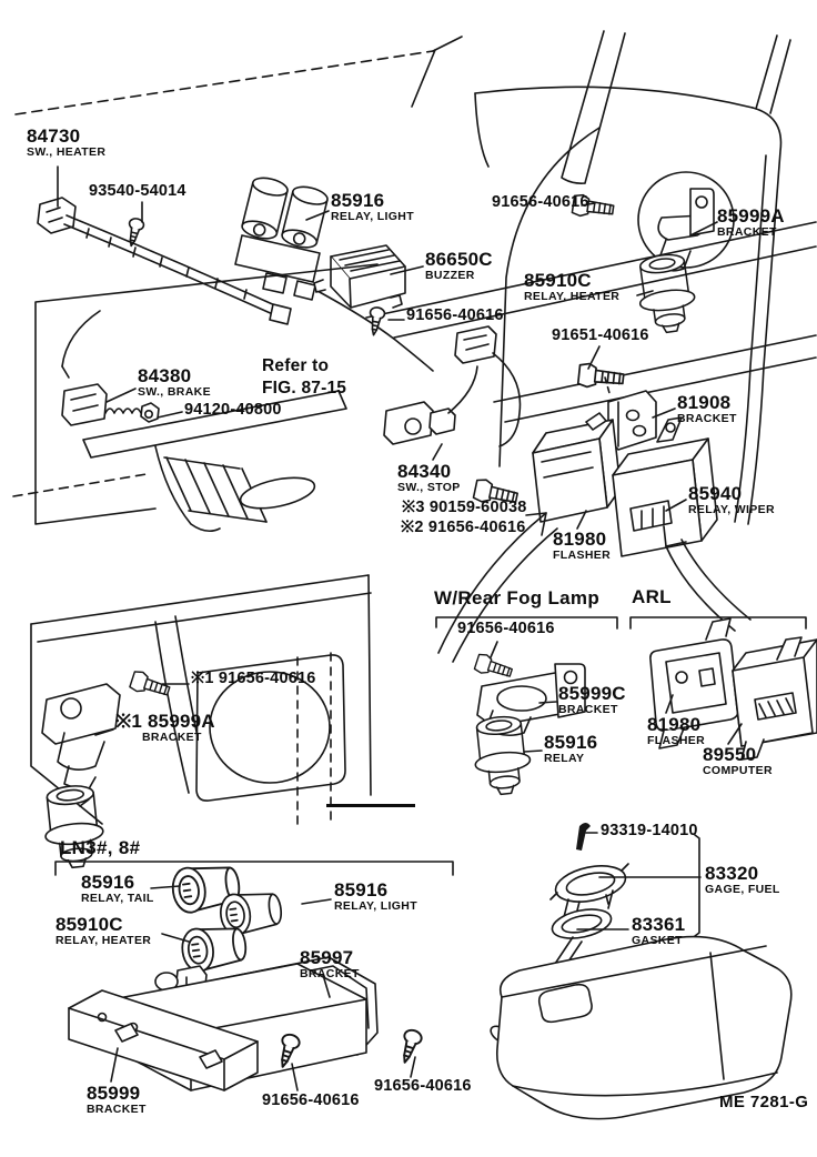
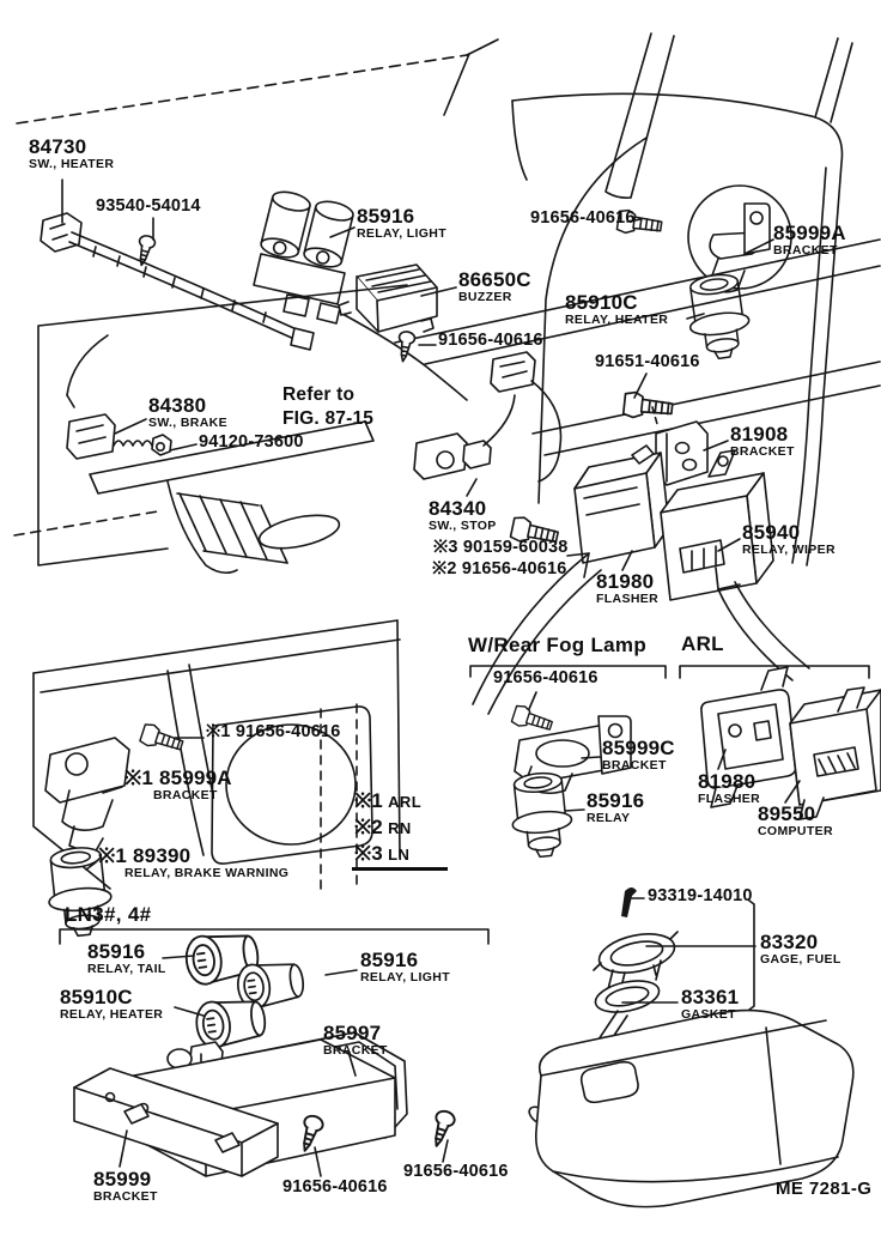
  84730
  SW., HEATER
  93540-54014
  85916
  RELAY, LIGHT
  91656-40616
  85999A
  BRACKET
  86650C
  BUZZER
  85910C
  RELAY, HEATER
  91656-40616
  91651-40616
  84380
  SW., BRAKE
  Refer to
  FIG. 87-15
- 94120-40800
+ 94120-73600
  84340
  SW., STOP
  ※3 90159-60038
  ※2 91656-40616
  81980
  FLASHER
  85940
  RELAY, WIPER
  81908
  BRACKET
  W/Rear Fog Lamp
  91656-40616
  85999C
  BRACKET
  85916
  RELAY
  ARL
  81980
  FLASHER
  89550
  COMPUTER
  ※1 91656-40616
  ※1 85999A
  BRACKET
+ ※1 89390
+ RELAY, BRAKE WARNING
+ ※1 ARL
+ ※2 RN
+ ※3 LN
- LN3#, 8#
+ LN3#, 4#
  85916
  RELAY, TAIL
  85916
  RELAY, LIGHT
  85910C
  RELAY, HEATER
  85997
  BRACKET
  85999
  BRACKET
  91656-40616
  91656-40616
  93319-14010
  83320
  GAGE, FUEL
  83361
  GASKET
  ME 7281-G
